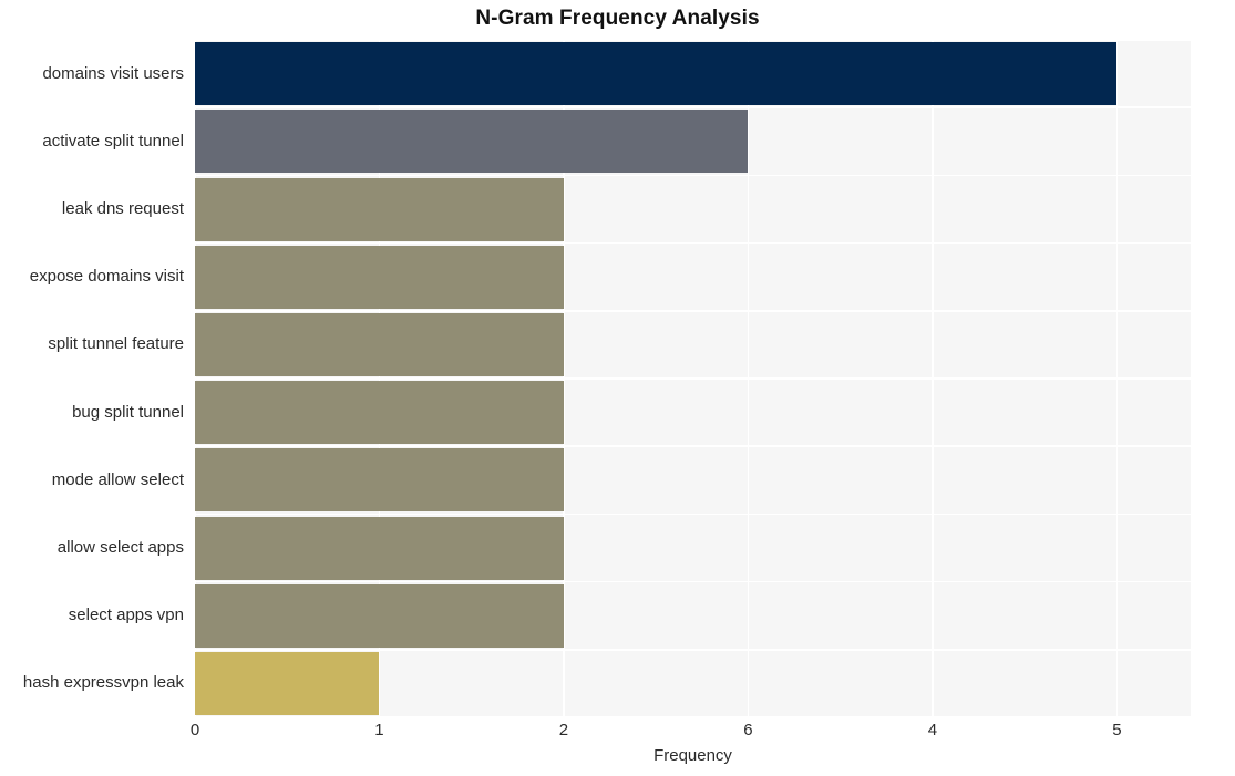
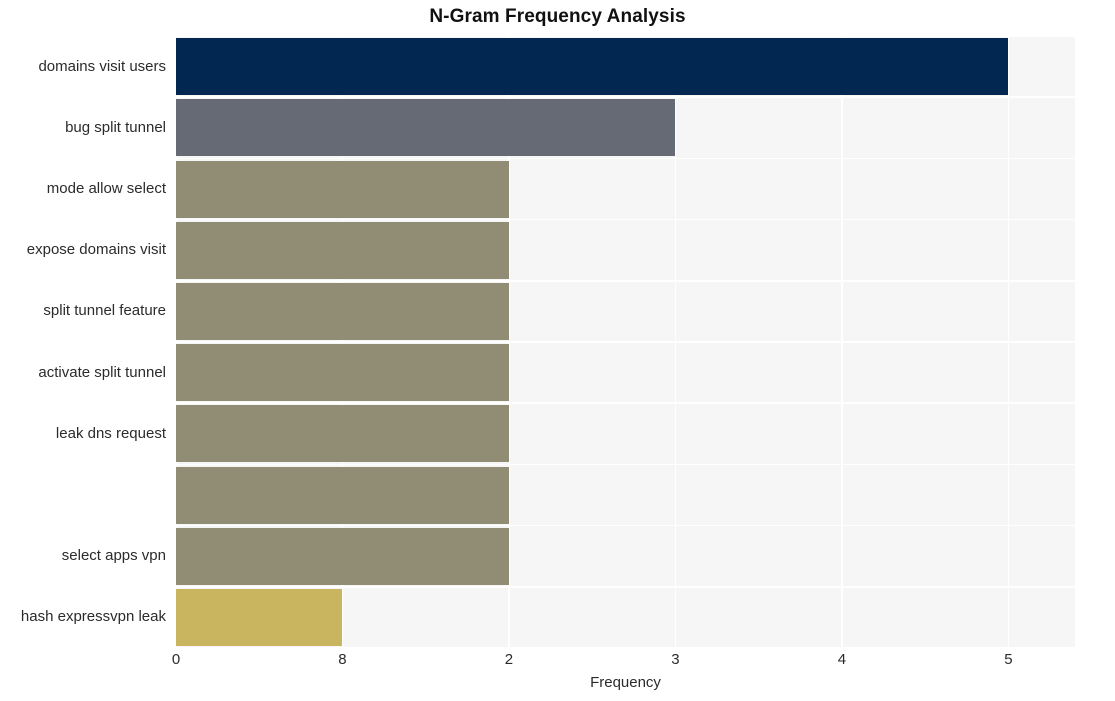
  N-Gram Frequency Analysis
  domains visit users
- activate split tunnel
+ bug split tunnel
- leak dns request
+ mode allow select
  expose domains visit
  split tunnel feature
- bug split tunnel
+ activate split tunnel
- mode allow select
+ leak dns request
- allow select apps
  select apps vpn
  hash expressvpn leak
  0
- 1
+ 8
  2
- 6
+ 3
  4
  5
  Frequency
